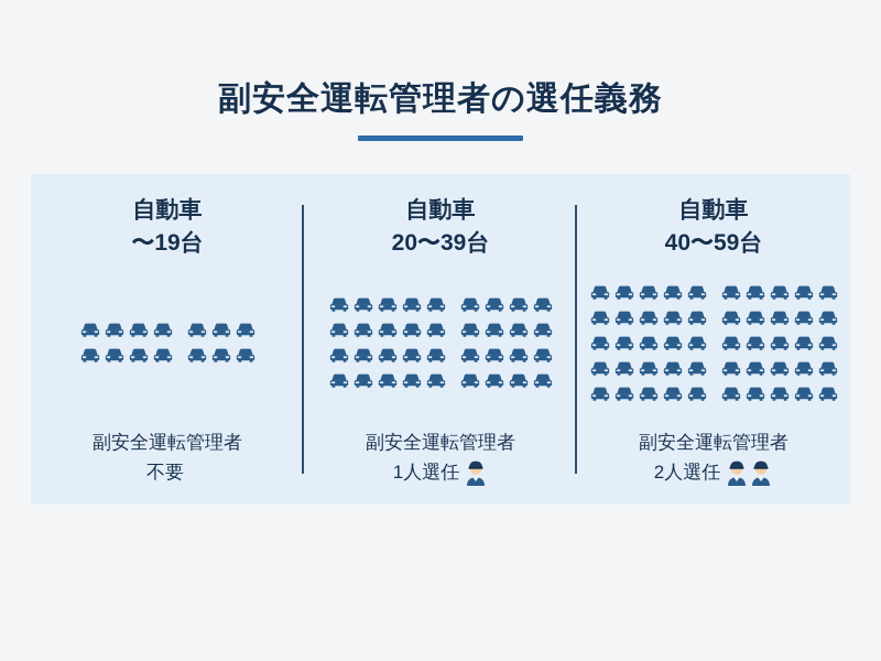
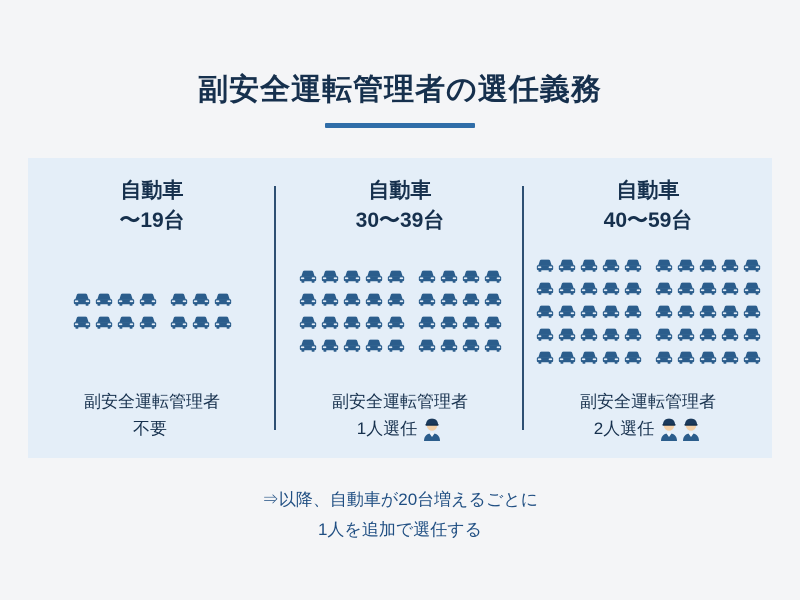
  副安全運転管理者の選任義務
  自動車
  〜19台
  副安全運転管理者
  不要
  自動車
- 20〜39台
+ 30〜39台
  副安全運転管理者
  1人選任
  自動車
  40〜59台
  副安全運転管理者
  2人選任
+ ⇒以降、自動車が20台増えるごとに
+ 1人を追加で選任する
